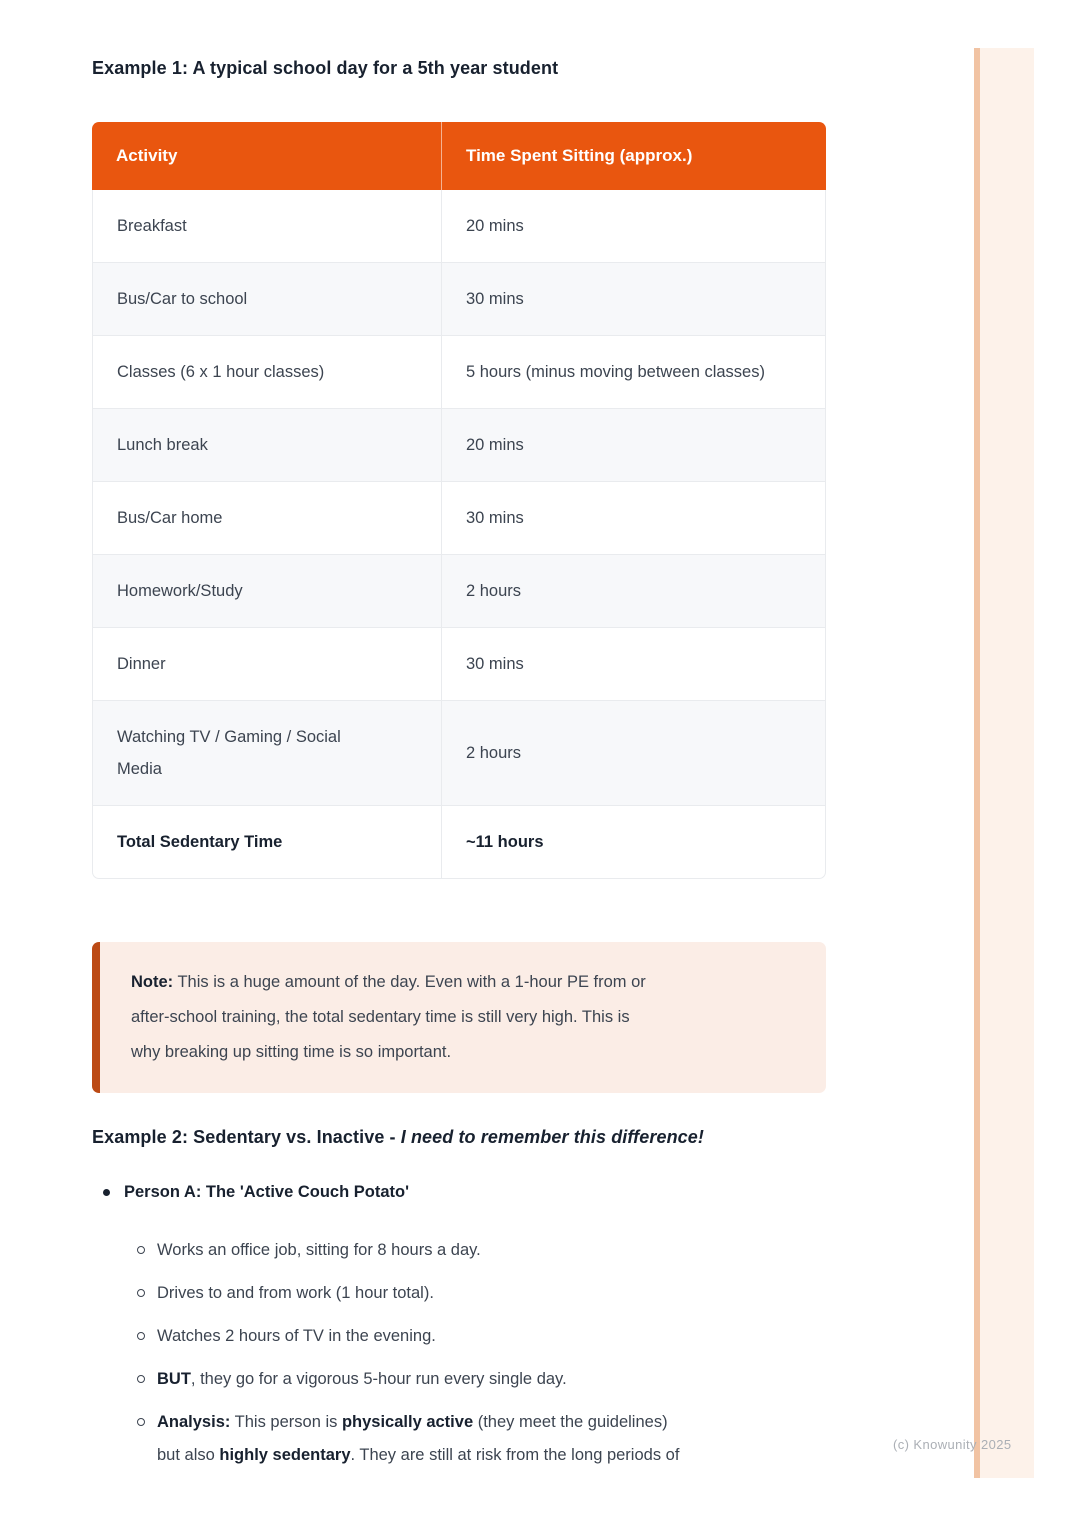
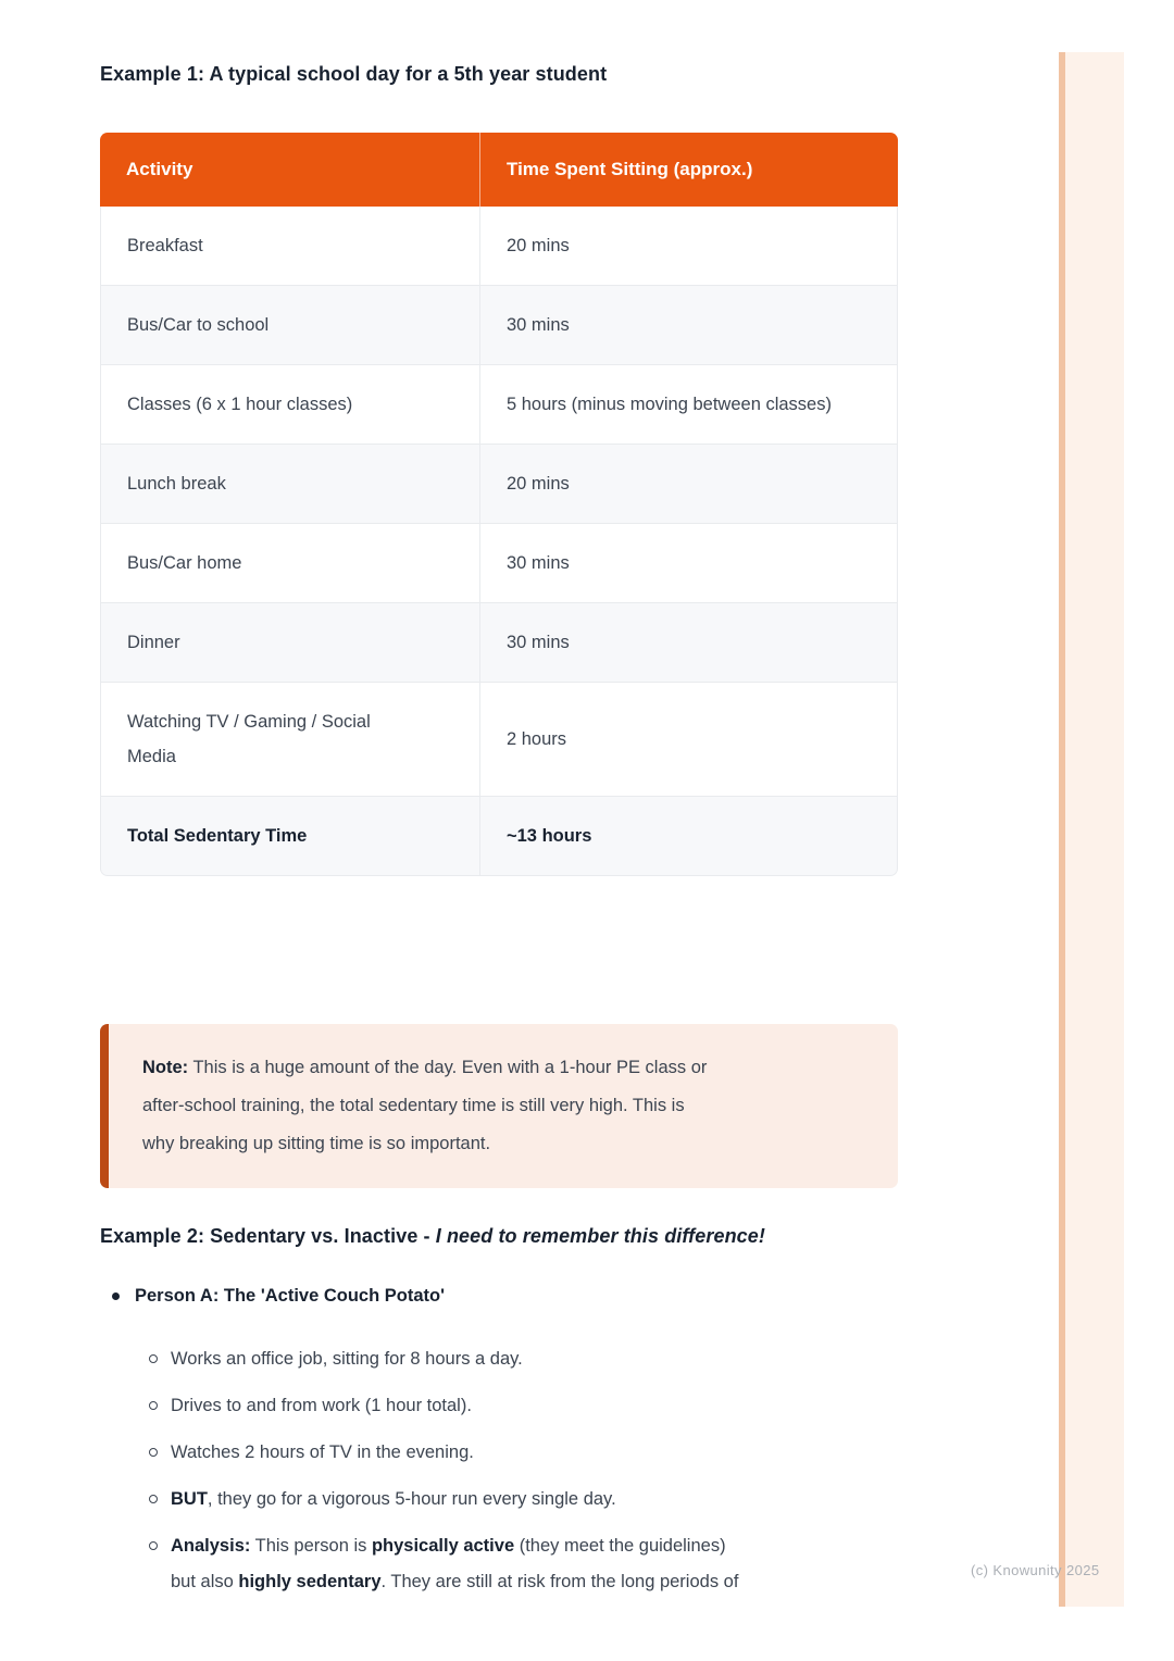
  Example 1: A typical school day for a 5th year student
  Activity	Time Spent Sitting (approx.)
  Breakfast	20 mins
  Bus/Car to school	30 mins
  Classes (6 x 1 hour classes)	5 hours (minus moving between classes)
  Lunch break	20 mins
  Bus/Car home	30 mins
- Homework/Study	2 hours
  Dinner	30 mins
  Watching TV / Gaming / Social Media	2 hours
- Total Sedentary Time	~11 hours
+ Total Sedentary Time	~13 hours
- Note: This is a huge amount of the day. Even with a 1-hour PE from or
+ Note: This is a huge amount of the day. Even with a 1-hour PE class or
  after-school training, the total sedentary time is still very high. This is
  why breaking up sitting time is so important.
  Example 2: Sedentary vs. Inactive - I need to remember this difference!
  Person A: The 'Active Couch Potato'
  Works an office job, sitting for 8 hours a day.
  Drives to and from work (1 hour total).
  Watches 2 hours of TV in the evening.
  BUT, they go for a vigorous 5-hour run every single day.
  Analysis: This person is physically active (they meet the guidelines)
  but also highly sedentary. They are still at risk from the long periods of
  (c) Knowunity 2025
